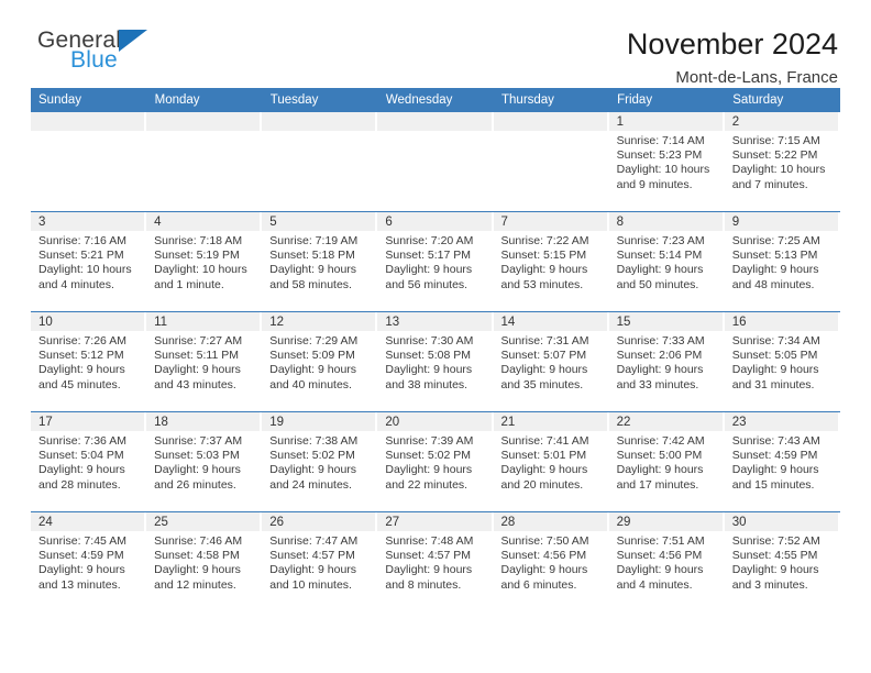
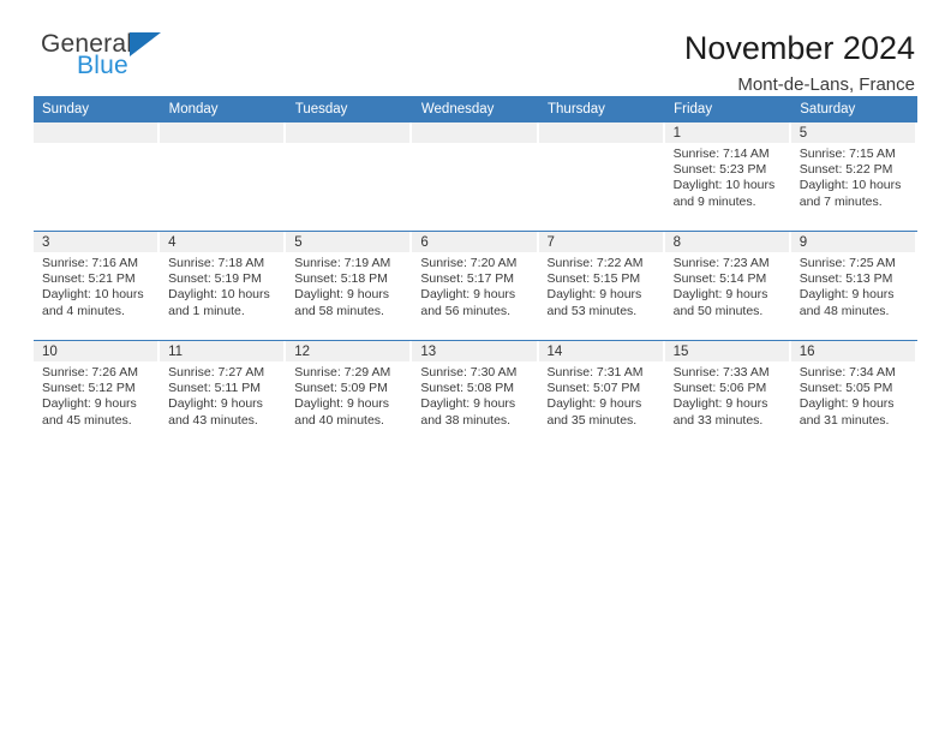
  General
  Blue
  November 2024
  Mont-de-Lans, France
  Sunday	Monday	Tuesday	Wednesday	Thursday	Friday	Saturday
- 					1Sunrise: 7:14 AMSunset: 5:23 PMDaylight: 10 hours and 9 minutes.	2Sunrise: 7:15 AMSunset: 5:22 PMDaylight: 10 hours and 7 minutes.
+ 					1Sunrise: 7:14 AMSunset: 5:23 PMDaylight: 10 hours and 9 minutes.	5Sunrise: 7:15 AMSunset: 5:22 PMDaylight: 10 hours and 7 minutes.
  3Sunrise: 7:16 AMSunset: 5:21 PMDaylight: 10 hours and 4 minutes.	4Sunrise: 7:18 AMSunset: 5:19 PMDaylight: 10 hours and 1 minute.	5Sunrise: 7:19 AMSunset: 5:18 PMDaylight: 9 hours and 58 minutes.	6Sunrise: 7:20 AMSunset: 5:17 PMDaylight: 9 hours and 56 minutes.	7Sunrise: 7:22 AMSunset: 5:15 PMDaylight: 9 hours and 53 minutes.	8Sunrise: 7:23 AMSunset: 5:14 PMDaylight: 9 hours and 50 minutes.	9Sunrise: 7:25 AMSunset: 5:13 PMDaylight: 9 hours and 48 minutes.
- 10Sunrise: 7:26 AMSunset: 5:12 PMDaylight: 9 hours and 45 minutes.	11Sunrise: 7:27 AMSunset: 5:11 PMDaylight: 9 hours and 43 minutes.	12Sunrise: 7:29 AMSunset: 5:09 PMDaylight: 9 hours and 40 minutes.	13Sunrise: 7:30 AMSunset: 5:08 PMDaylight: 9 hours and 38 minutes.	14Sunrise: 7:31 AMSunset: 5:07 PMDaylight: 9 hours and 35 minutes.	15Sunrise: 7:33 AMSunset: 2:06 PMDaylight: 9 hours and 33 minutes.	16Sunrise: 7:34 AMSunset: 5:05 PMDaylight: 9 hours and 31 minutes.
+ 10Sunrise: 7:26 AMSunset: 5:12 PMDaylight: 9 hours and 45 minutes.	11Sunrise: 7:27 AMSunset: 5:11 PMDaylight: 9 hours and 43 minutes.	12Sunrise: 7:29 AMSunset: 5:09 PMDaylight: 9 hours and 40 minutes.	13Sunrise: 7:30 AMSunset: 5:08 PMDaylight: 9 hours and 38 minutes.	14Sunrise: 7:31 AMSunset: 5:07 PMDaylight: 9 hours and 35 minutes.	15Sunrise: 7:33 AMSunset: 5:06 PMDaylight: 9 hours and 33 minutes.	16Sunrise: 7:34 AMSunset: 5:05 PMDaylight: 9 hours and 31 minutes.
- 17Sunrise: 7:36 AMSunset: 5:04 PMDaylight: 9 hours and 28 minutes.	18Sunrise: 7:37 AMSunset: 5:03 PMDaylight: 9 hours and 26 minutes.	19Sunrise: 7:38 AMSunset: 5:02 PMDaylight: 9 hours and 24 minutes.	20Sunrise: 7:39 AMSunset: 5:02 PMDaylight: 9 hours and 22 minutes.	21Sunrise: 7:41 AMSunset: 5:01 PMDaylight: 9 hours and 20 minutes.	22Sunrise: 7:42 AMSunset: 5:00 PMDaylight: 9 hours and 17 minutes.	23Sunrise: 7:43 AMSunset: 4:59 PMDaylight: 9 hours and 15 minutes.
- 24Sunrise: 7:45 AMSunset: 4:59 PMDaylight: 9 hours and 13 minutes.	25Sunrise: 7:46 AMSunset: 4:58 PMDaylight: 9 hours and 12 minutes.	26Sunrise: 7:47 AMSunset: 4:57 PMDaylight: 9 hours and 10 minutes.	27Sunrise: 7:48 AMSunset: 4:57 PMDaylight: 9 hours and 8 minutes.	28Sunrise: 7:50 AMSunset: 4:56 PMDaylight: 9 hours and 6 minutes.	29Sunrise: 7:51 AMSunset: 4:56 PMDaylight: 9 hours and 4 minutes.	30Sunrise: 7:52 AMSunset: 4:55 PMDaylight: 9 hours and 3 minutes.
